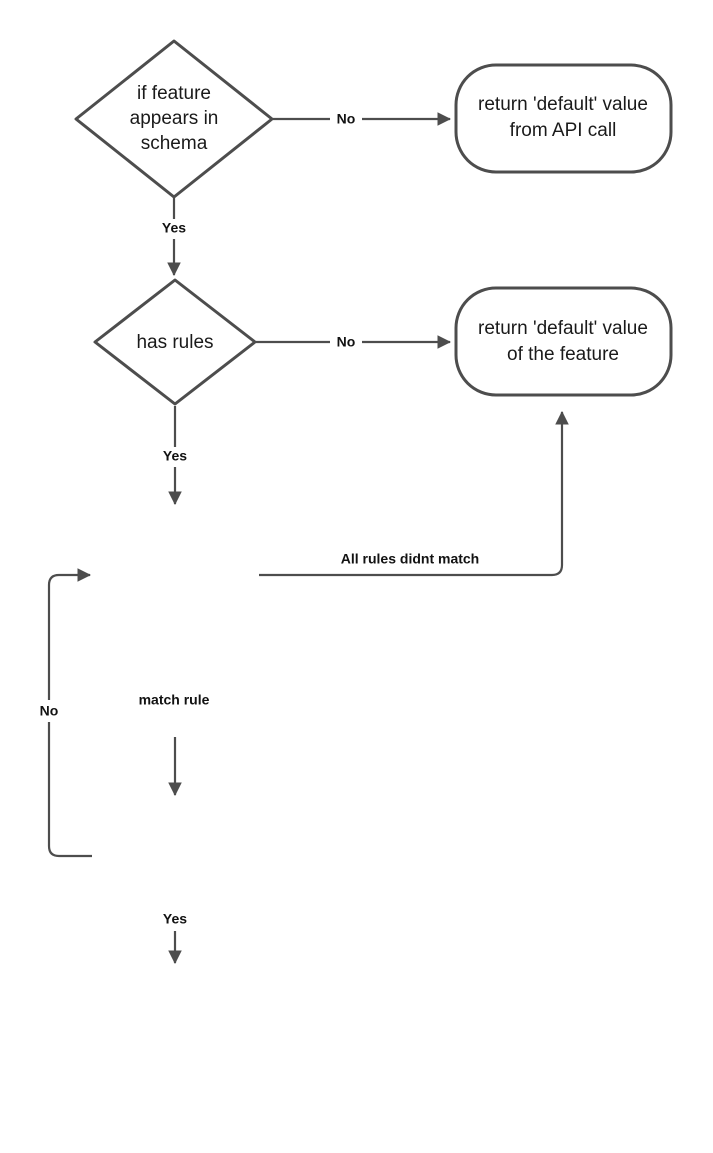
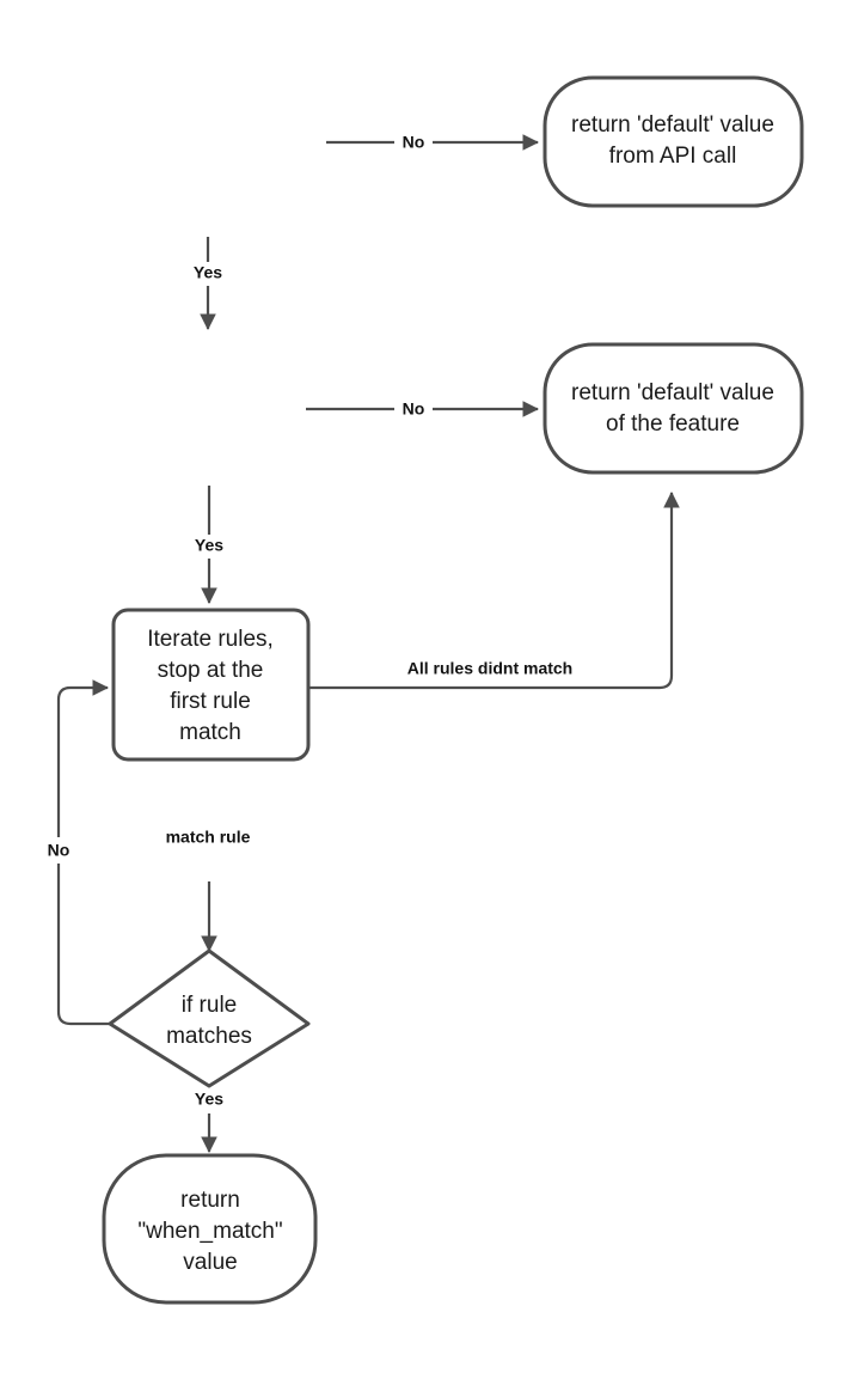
  No
  Yes
  No
  Yes
  All rules didnt match
  match rule
  No
  Yes
- if feature
- appears in
- schema
  return 'default' value
  from API call
- has rules
  return 'default' value
  of the feature
+ Iterate rules,
+ stop at the
+ first rule
+ match
+ if rule
+ matches
+ return
+ "when_match"
+ value
